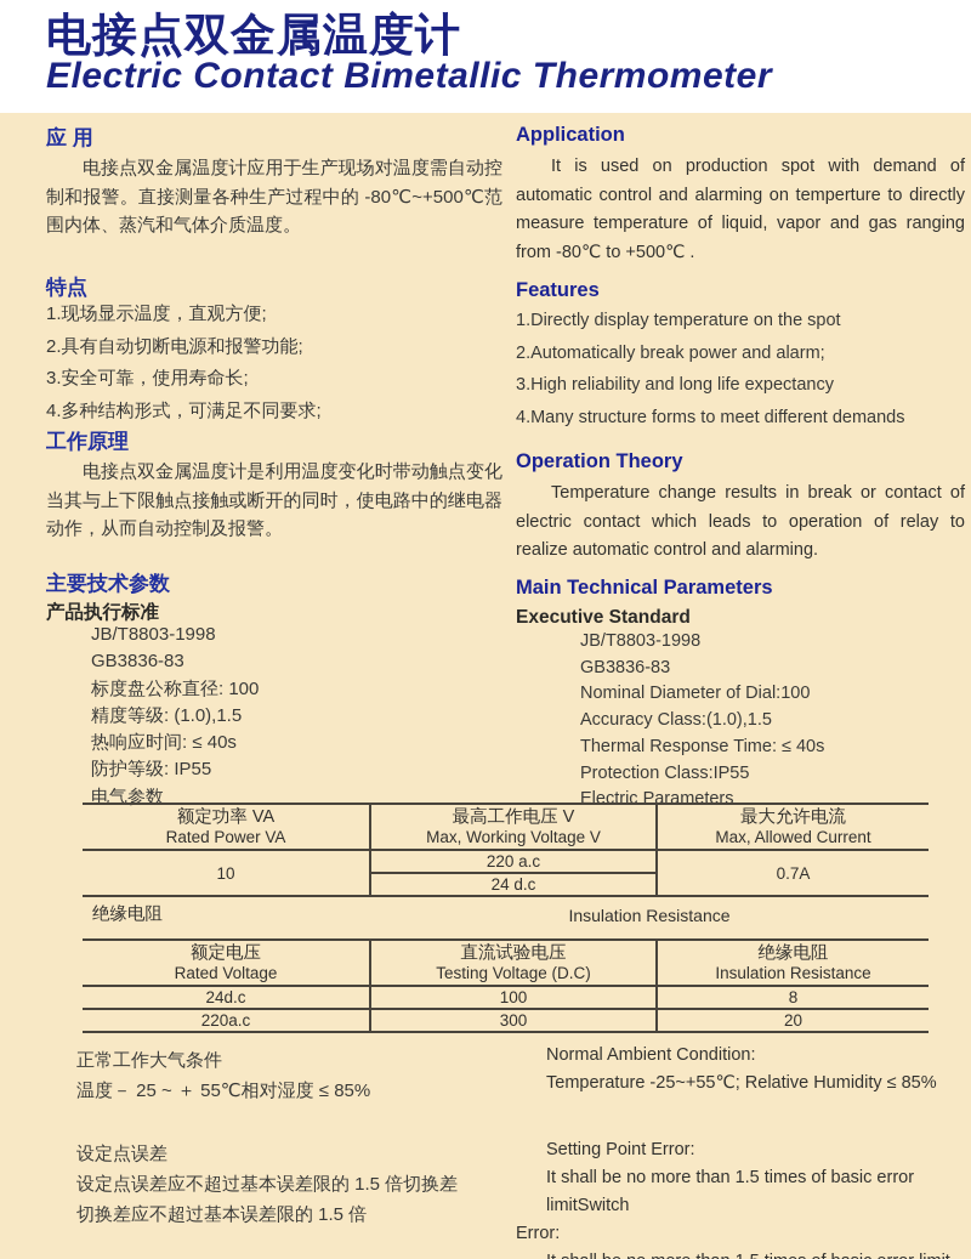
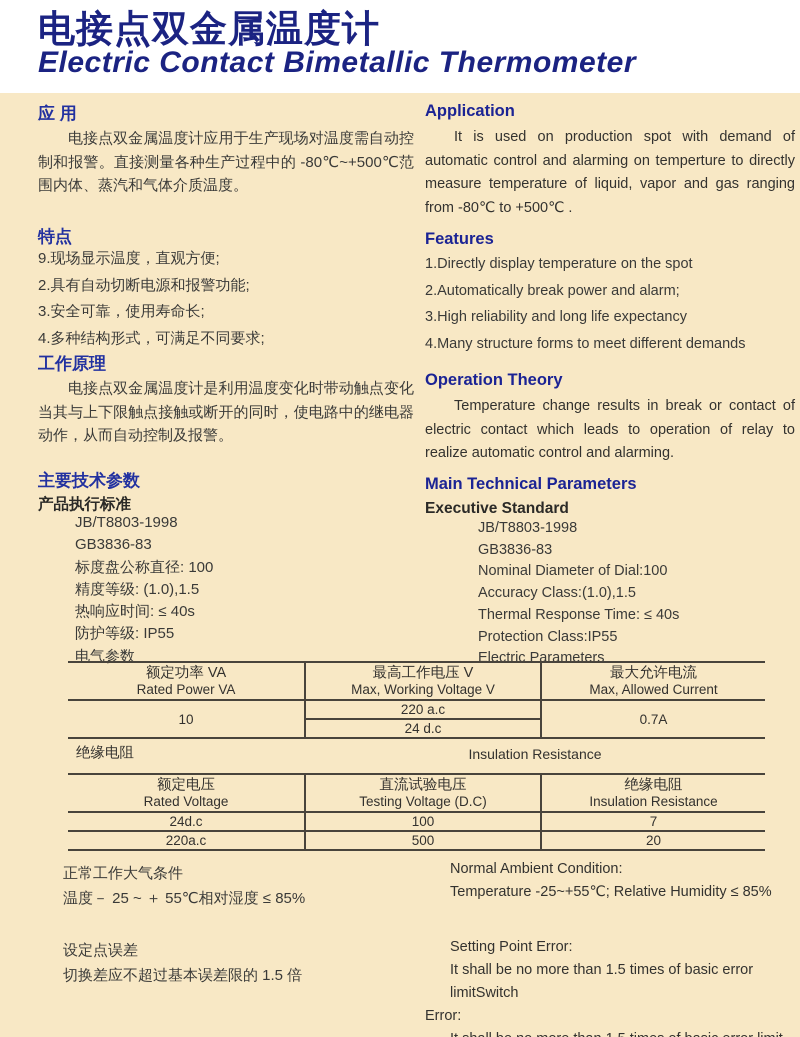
  电接点双金属温度计
  Electric Contact Bimetallic Thermometer
  应 用
  电接点双金属温度计应用于生产现场对温度需自动控制和报警。直接测量各种生产过程中的 -80℃~+500℃范围内体、蒸汽和气体介质温度。
  Application
  It is used on production spot with demand of automatic control and alarming on temperture to directly measure temperature of liquid, vapor and gas ranging from -80℃ to +500℃ .
  特点
- 1.现场显示温度，直观方便;
+ 9.现场显示温度，直观方便;
  2.具有自动切断电源和报警功能;
  3.安全可靠，使用寿命长;
  4.多种结构形式，可满足不同要求;
  Features
  1.Directly display temperature on the spot
  2.Automatically break power and alarm;
  3.High reliability and long life expectancy
  4.Many structure forms to meet different demands
  工作原理
  电接点双金属温度计是利用温度变化时带动触点变化当其与上下限触点接触或断开的同时，使电路中的继电器动作，从而自动控制及报警。
  Operation Theory
  Temperature change results in break or contact of electric contact which leads to operation of relay to realize automatic control and alarming.
  主要技术参数
  产品执行标准
  JB/T8803-1998
  GB3836-83
  标度盘公称直径: 100
  精度等级: (1.0),1.5
  热响应时间: ≤ 40s
  防护等级: IP55
  电气参数
  Main Technical Parameters
  Executive Standard
  JB/T8803-1998
  GB3836-83
  Nominal Diameter of Dial:100
  Accuracy Class:(1.0),1.5
  Thermal Response Time: ≤ 40s
  Protection Class:IP55
  Electric Parameters
  额定功率 VA Rated Power VA	最高工作电压 V Max, Working Voltage V	最大允许电流 Max, Allowed Current
  10	220 a.c	0.7A
  24 d.c
  绝缘电阻
  Insulation Resistance
  额定电压 Rated Voltage	直流试验电压 Testing Voltage (D.C)	绝缘电阻 Insulation Resistance
- 24d.c	100	8
+ 24d.c	100	7
- 220a.c	300	20
+ 220a.c	500	20
  正常工作大气条件
  温度－ 25 ~ ＋ 55℃相对湿度 ≤ 85%
  设定点误差
- 设定点误差应不超过基本误差限的 1.5 倍切换差
  切换差应不超过基本误差限的 1.5 倍
  Normal Ambient Condition:
  Temperature -25~+55℃; Relative Humidity ≤ 85%
  Setting Point Error:
  It shall be no more than 1.5 times of basic error limitSwitch
  Error:
